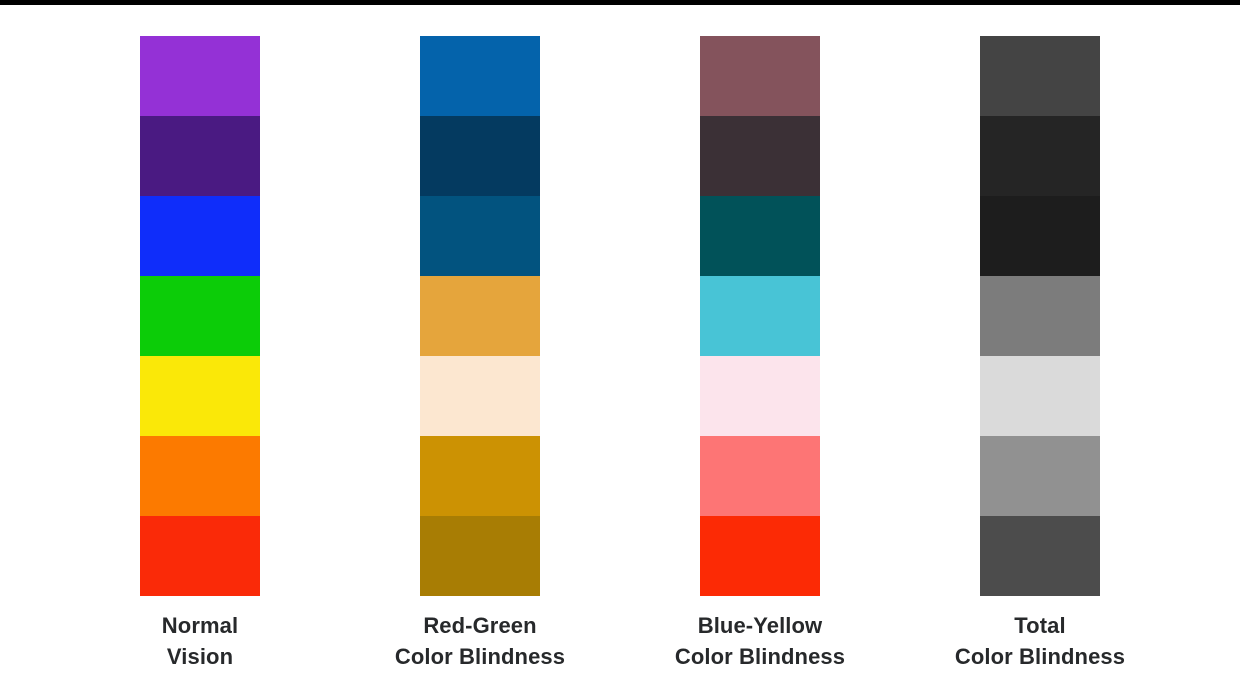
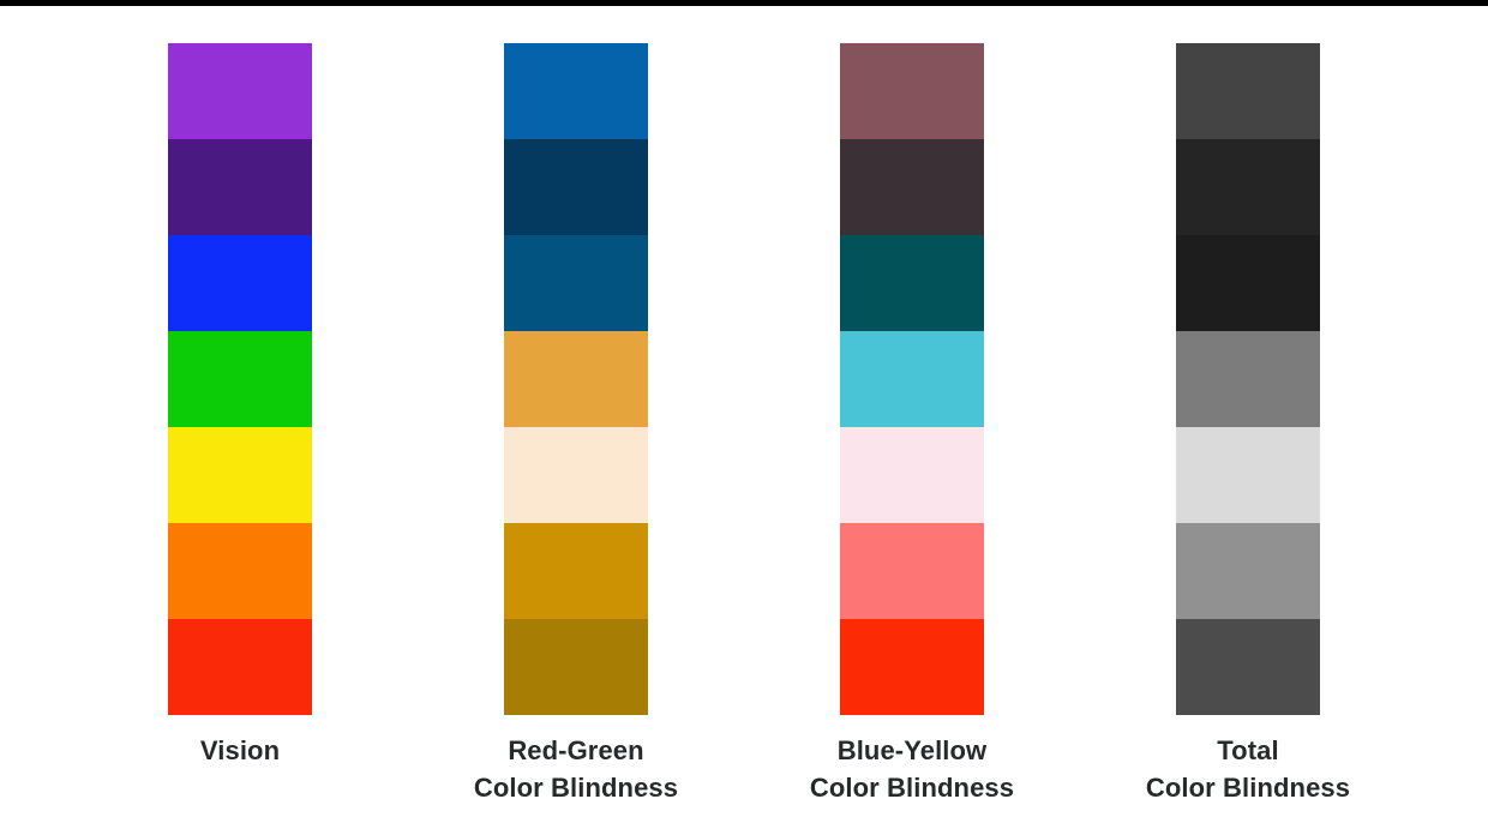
- Normal
  Vision
  Red-Green
  Color Blindness
  Blue-Yellow
  Color Blindness
  Total
  Color Blindness
